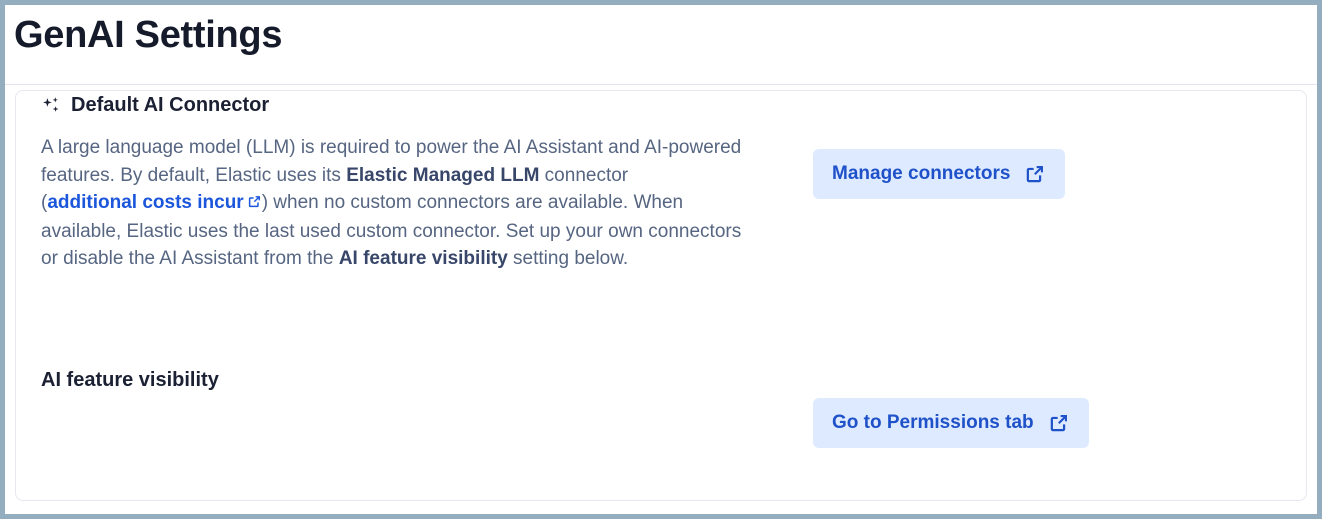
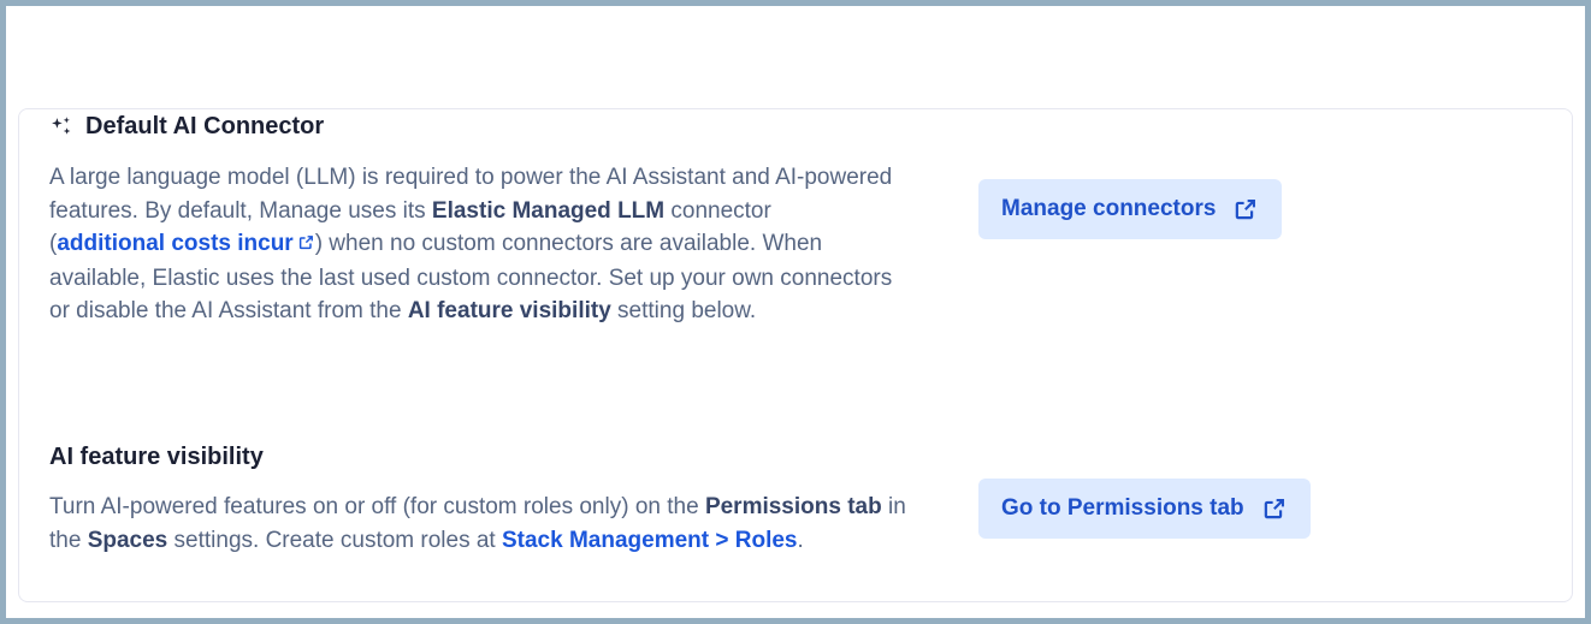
- GenAI Settings
  Default AI Connector
- A large language model (LLM) is required to power the AI Assistant and AI-powered features. By default, Elastic uses its Elastic Managed LLM connector (additional costs incur ) when no custom connectors are available. When available, Elastic uses the last used custom connector. Set up your own connectors or disable the AI Assistant from the AI feature visibility setting below.
+ A large language model (LLM) is required to power the AI Assistant and AI-powered features. By default, Manage uses its Elastic Managed LLM connector (additional costs incur ) when no custom connectors are available. When available, Elastic uses the last used custom connector. Set up your own connectors or disable the AI Assistant from the AI feature visibility setting below.
  Manage connectors
  AI feature visibility
+ Turn AI-powered features on or off (for custom roles only) on the Permissions tab in the Spaces settings. Create custom roles at Stack Management > Roles.
  Go to Permissions tab
